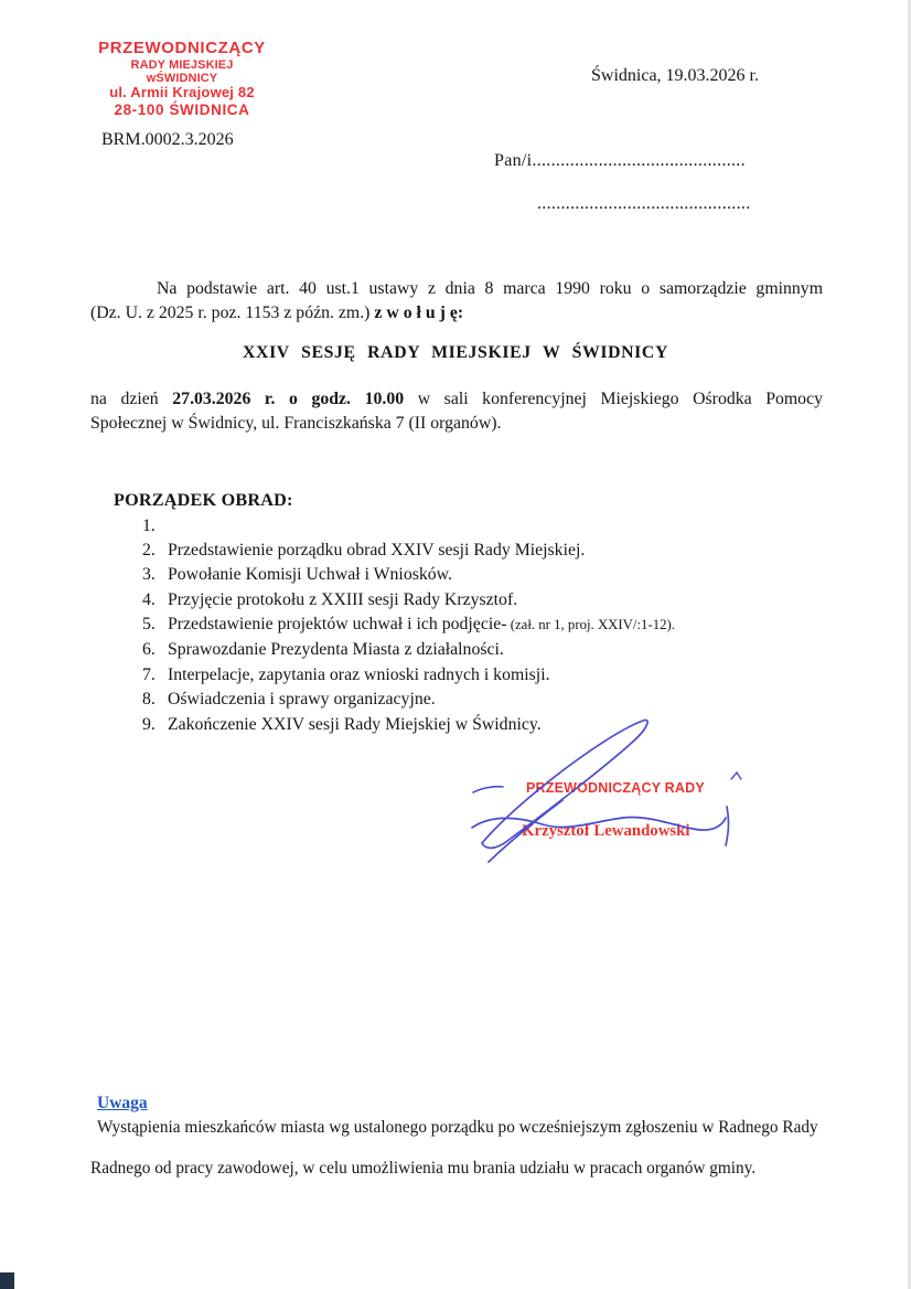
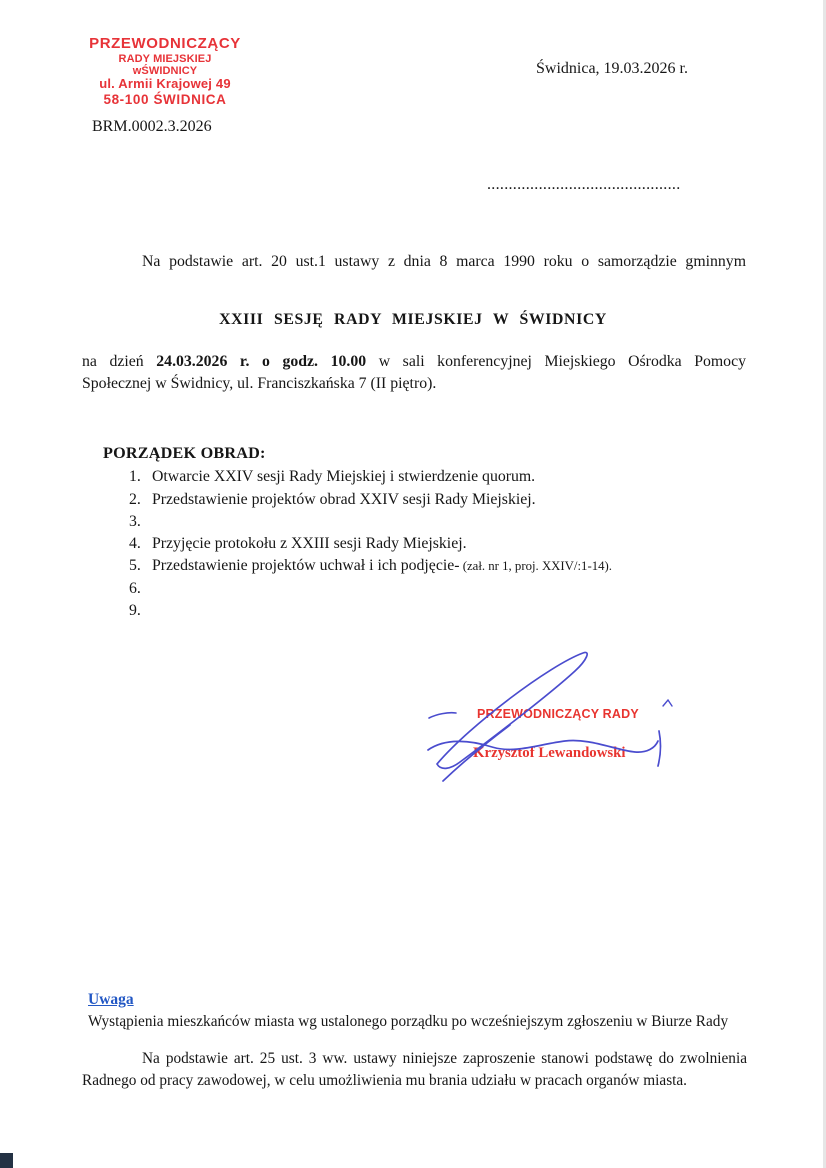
  PRZEWODNICZĄCY
  RADY MIEJSKIEJ wŚWIDNICY
- ul. Armii Krajowej 82
+ ul. Armii Krajowej 49
- 28-100 ŚWIDNICA
+ 58-100 ŚWIDNICA
  Świdnica, 19.03.2026 r.
  BRM.0002.3.2026
- Pan/i.............................................
  .............................................
- Na podstawie art. 40 ust.1 ustawy z dnia 8 marca 1990 roku o samorządzie gminnym
+ Na podstawie art. 20 ust.1 ustawy z dnia 8 marca 1990 roku o samorządzie gminnym
- (Dz. U. z 2025 r. poz. 1153 z późn. zm.) z w o ł u j ę:
- XXIV SESJĘ RADY MIEJSKIEJ W ŚWIDNICY
+ XXIII SESJĘ RADY MIEJSKIEJ W ŚWIDNICY
- na dzień 27.03.2026 r. o godz. 10.00 w sali konferencyjnej Miejskiego Ośrodka Pomocy
+ na dzień 24.03.2026 r. o godz. 10.00 w sali konferencyjnej Miejskiego Ośrodka Pomocy
- Społecznej w Świdnicy, ul. Franciszkańska 7 (II organów).
+ Społecznej w Świdnicy, ul. Franciszkańska 7 (II piętro).
  PORZĄDEK OBRAD:
  1.
+ Otwarcie XXIV sesji Rady Miejskiej i stwierdzenie quorum.
  2.
- Przedstawienie porządku obrad XXIV sesji Rady Miejskiej.
+ Przedstawienie projektów obrad XXIV sesji Rady Miejskiej.
  3.
- Powołanie Komisji Uchwał i Wniosków.
  4.
- Przyjęcie protokołu z XXIII sesji Rady Krzysztof.
+ Przyjęcie protokołu z XXIII sesji Rady Miejskiej.
  5.
- Przedstawienie projektów uchwał i ich podjęcie- (zał. nr 1, proj. XXIV/:1-12).
+ Przedstawienie projektów uchwał i ich podjęcie- (zał. nr 1, proj. XXIV/:1-14).
  6.
- Sprawozdanie Prezydenta Miasta z działalności.
- 7.
- Interpelacje, zapytania oraz wnioski radnych i komisji.
- 8.
- Oświadczenia i sprawy organizacyjne.
  9.
- Zakończenie XXIV sesji Rady Miejskiej w Świdnicy.
  PZEWODNICZĄCY RADY
  Krzysztof Lewandowski
  Uwaga
- Wystąpienia mieszkańców miasta wg ustalonego porządku po wcześniejszym zgłoszeniu w Radnego Rady
+ Wystąpienia mieszkańców miasta wg ustalonego porządku po wcześniejszym zgłoszeniu w Biurze Rady
+ Na podstawie art. 25 ust. 3 ww. ustawy niniejsze zaproszenie stanowi podstawę do zwolnienia
- Radnego od pracy zawodowej, w celu umożliwienia mu brania udziału w pracach organów gminy.
+ Radnego od pracy zawodowej, w celu umożliwienia mu brania udziału w pracach organów miasta.
